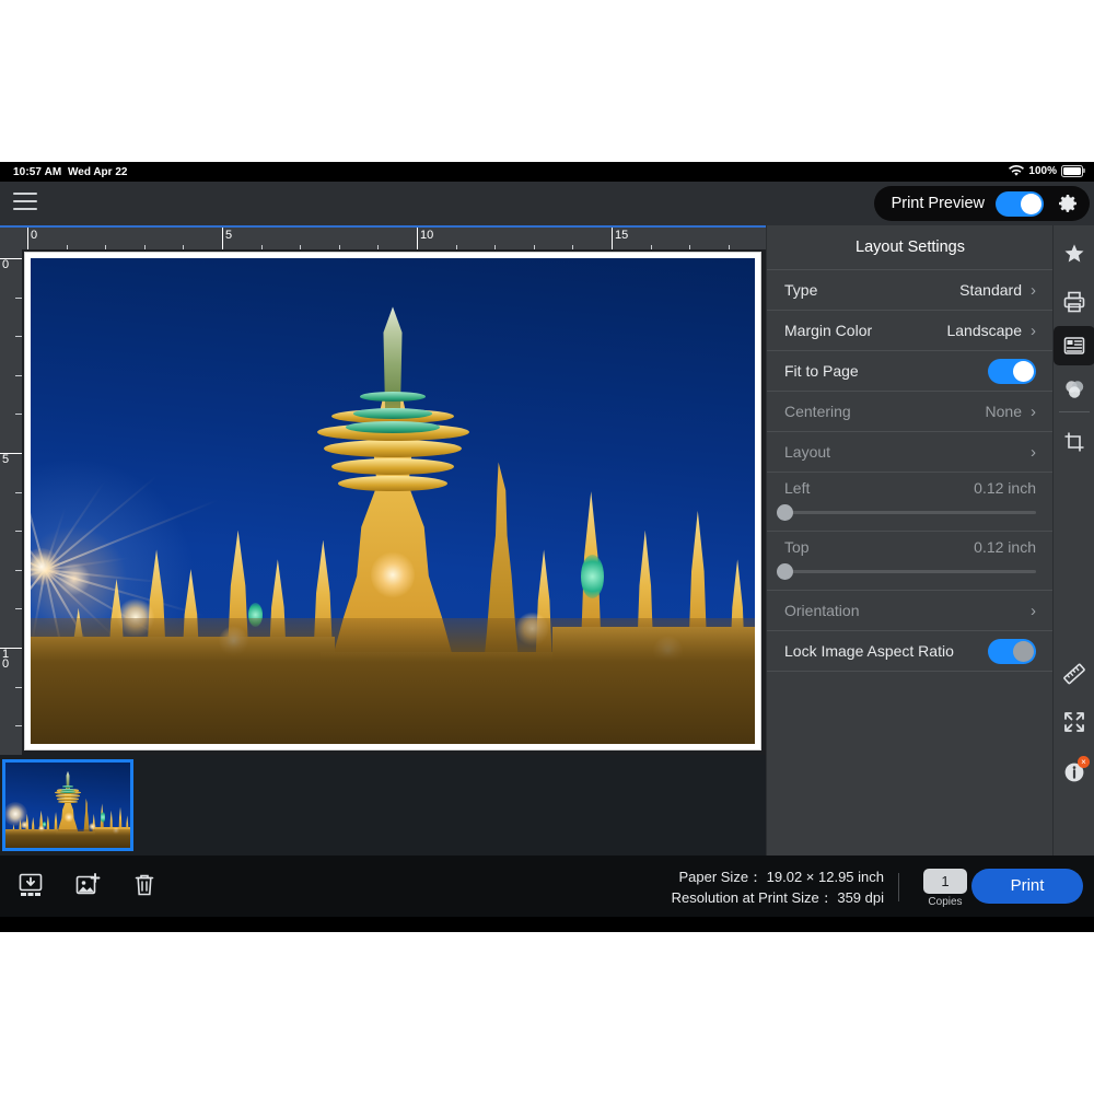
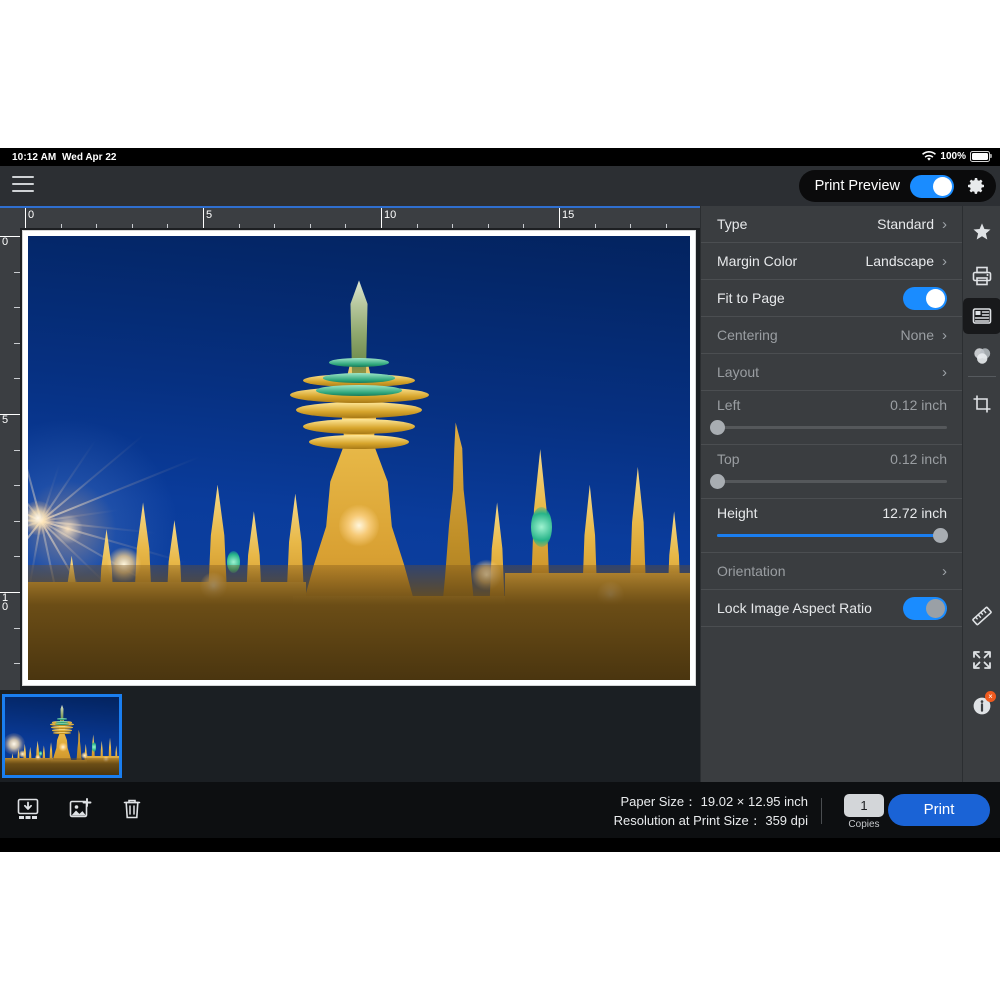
- 10:57 AM
+ 10:12 AM
  Wed Apr 22
  100%
  Print Preview
  0
  5
  10
  15
  0
  5
  1
  0
- Layout Settings
  Type
  Standard
  ›
  Margin Color
  Landscape
  ›
  Fit to Page
  Centering
  None
  ›
  Layout
  ›
  Left
  0.12 inch
  Top
  0.12 inch
+ Height
+ 12.72 inch
  Orientation
  ›
  Lock Image Aspect Ratio
  ×
  Paper Size： 19.02 × 12.95 inch
  Resolution at Print Size： 359 dpi
  1
  Copies
  Print
